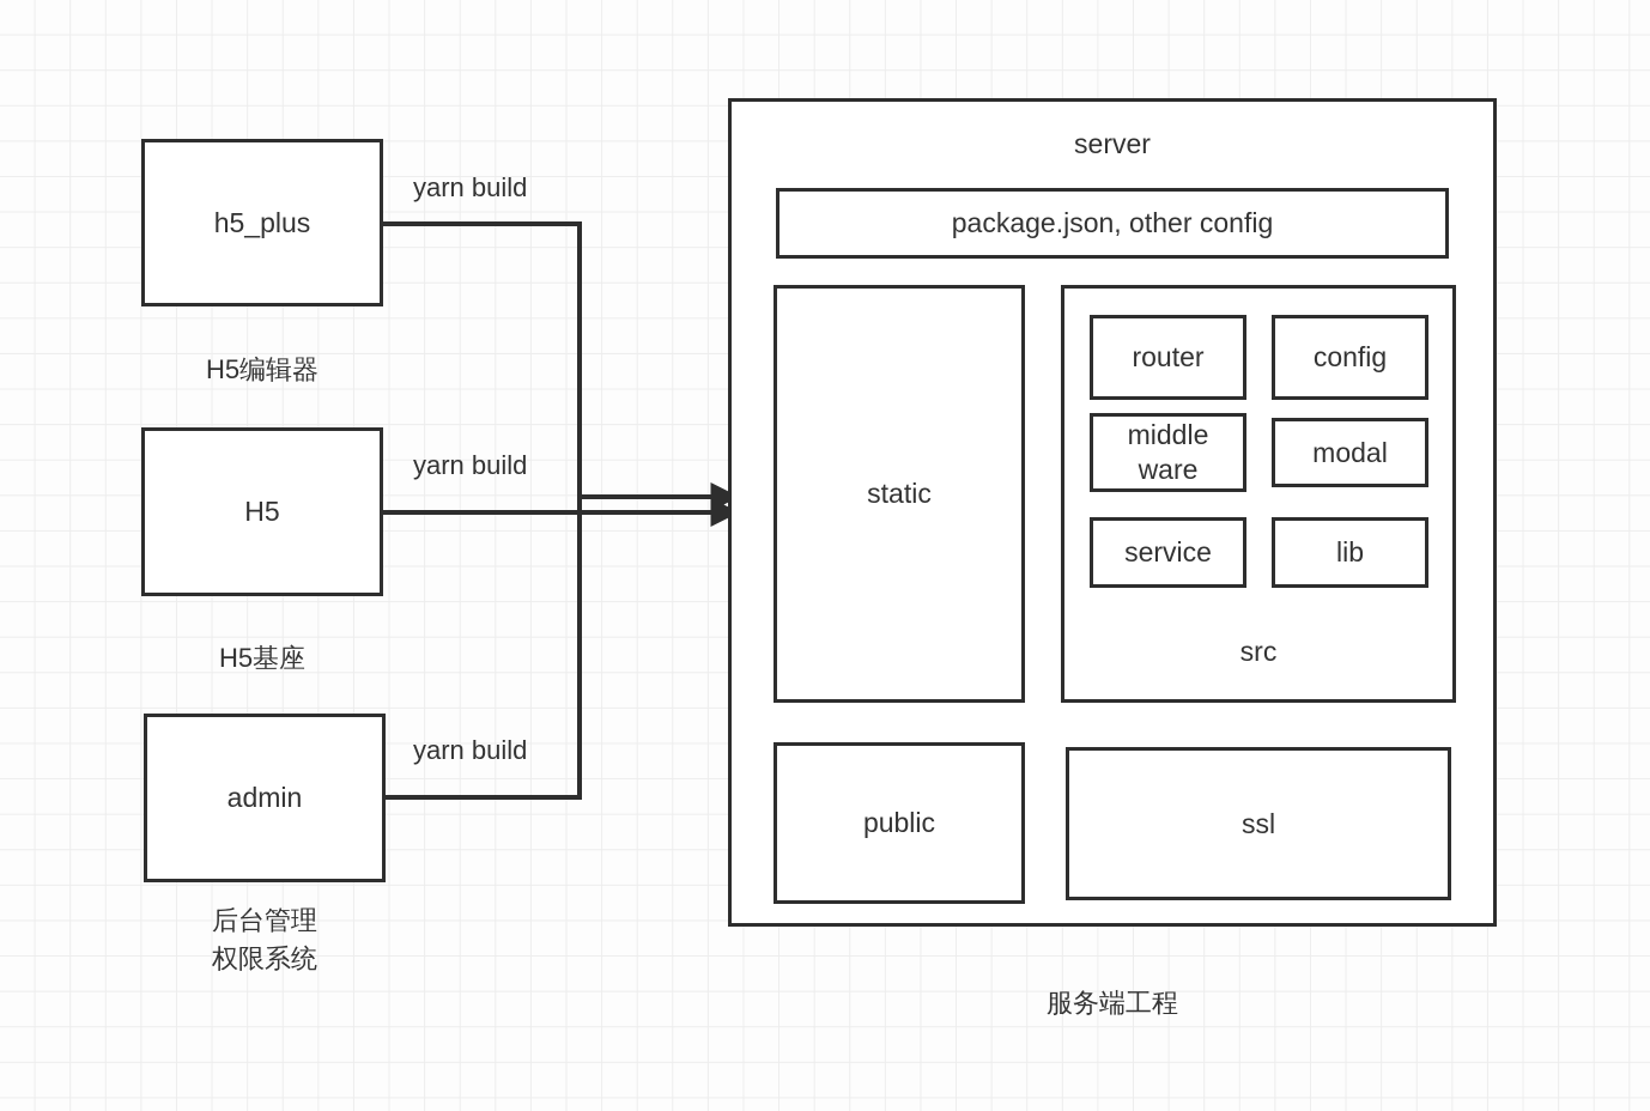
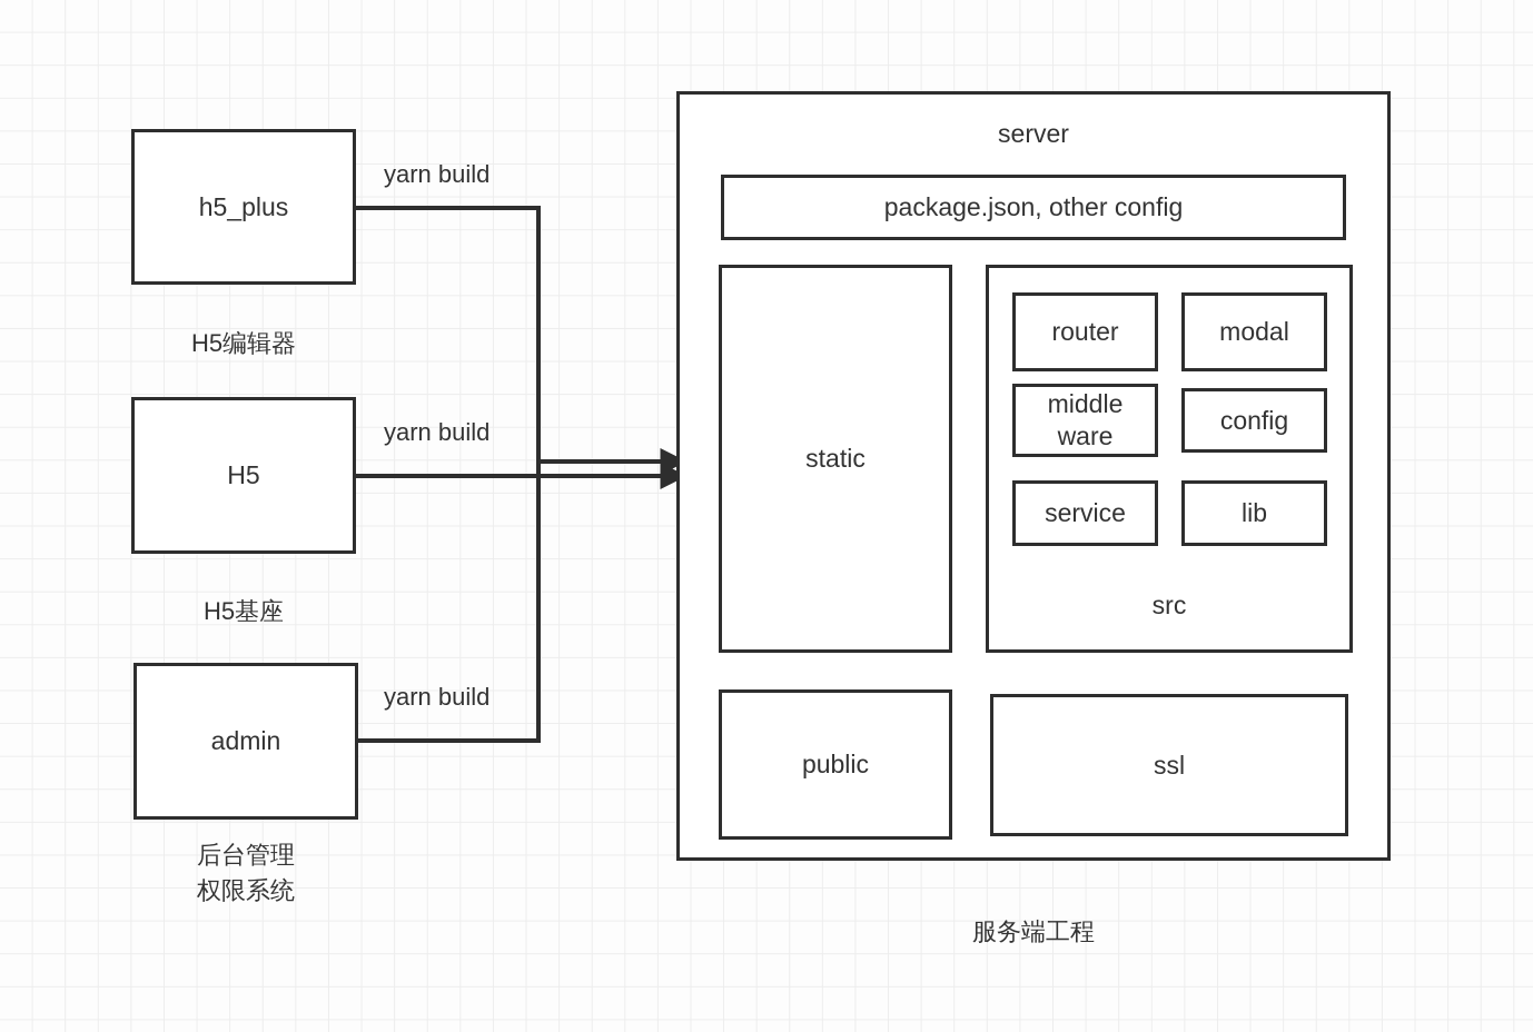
  h5_plus
  H5编辑器
  yarn build
  H5
  H5基座
  yarn build
  admin
  后台管理
  权限系统
  yarn build
  server
  package.json, other config
  static
  src
  router
- config
+ modal
  middle
  ware
- modal
+ config
  service
  lib
  public
  ssl
  服务端工程
